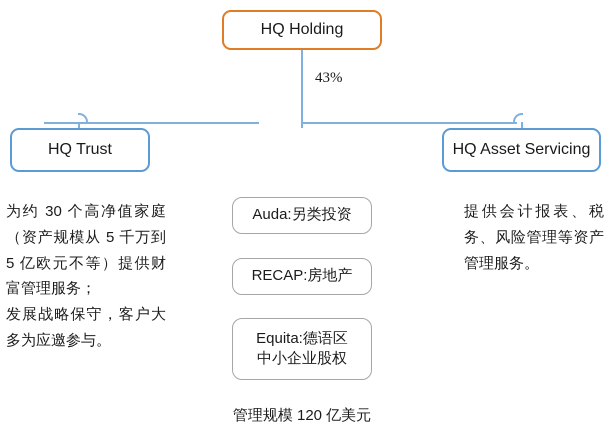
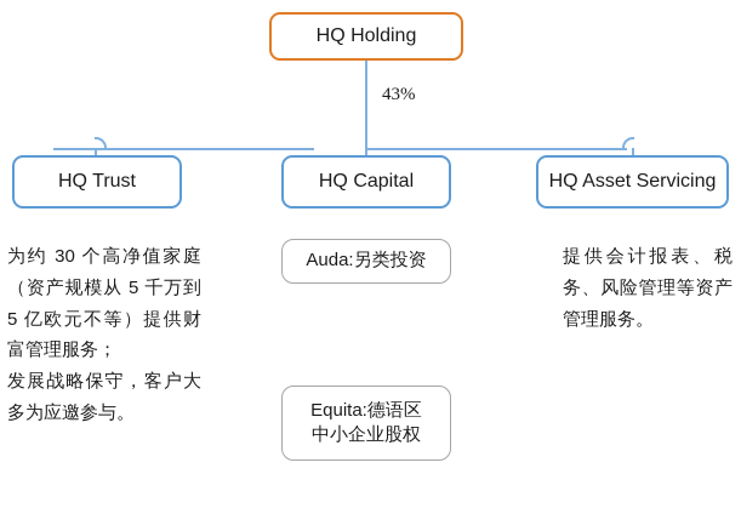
  HQ Holding
  43%
  HQ Trust
+ HQ Capital
  HQ Asset Servicing
  为约 30 个高净值家庭（资产规模从 5 千万到 5 亿欧元不等）提供财富管理服务；
  发展战略保守，客户大多为应邀参与。
  Auda:另类投资
- RECAP:房地产
  Equita:德语区
  中小企业股权
- 管理规模 120 亿美元
  提供会计报表、税务、风险管理等资产管理服务。
